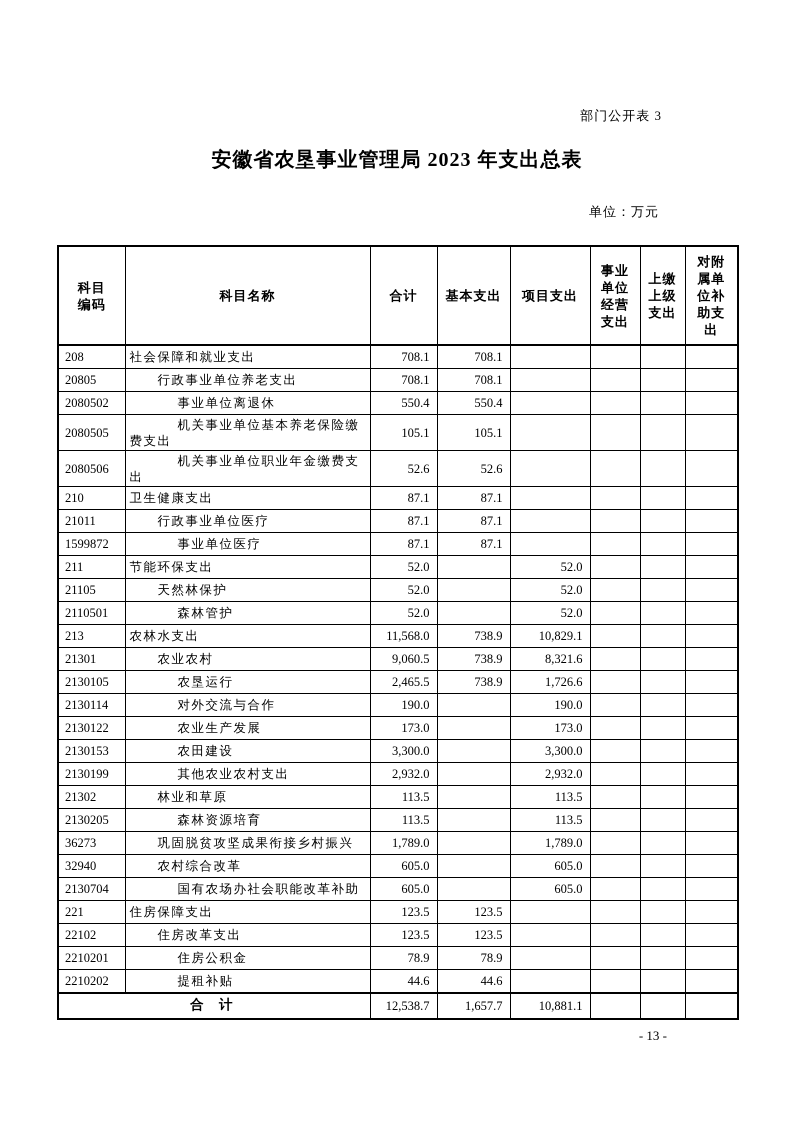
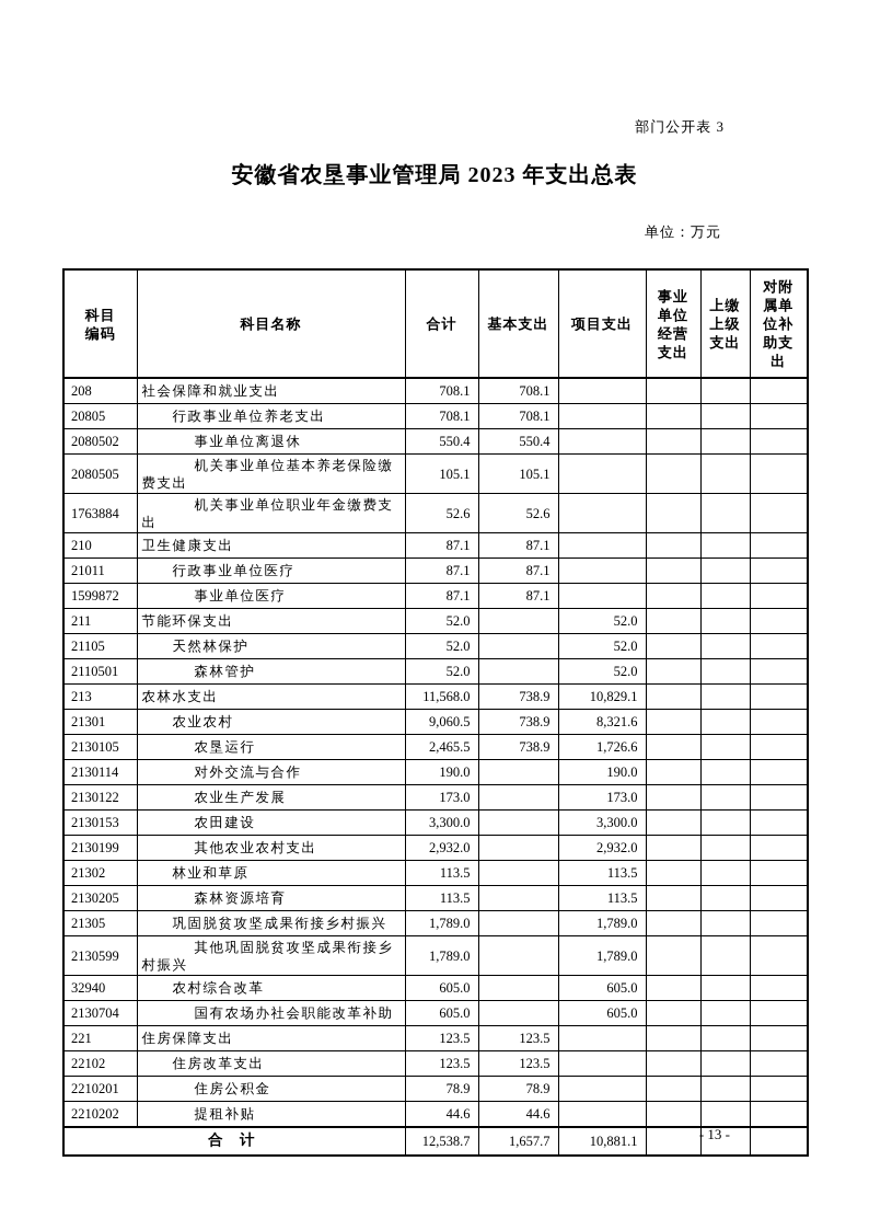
  部门公开表 3
  安徽省农垦事业管理局 2023 年支出总表
  单位：万元
  科目编码	科目名称	合计	基本支出	项目支出	事业单位经营支出	上缴上级支出	对附属单位补助支出
  208	社会保障和就业支出	708.1	708.1
  20805	行政事业单位养老支出	708.1	708.1
  2080502	事业单位离退休	550.4	550.4
  2080505	机关事业单位基本养老保险缴费支出	105.1	105.1
- 2080506	机关事业单位职业年金缴费支出	52.6	52.6
+ 1763884	机关事业单位职业年金缴费支出	52.6	52.6
  210	卫生健康支出	87.1	87.1
  21011	行政事业单位医疗	87.1	87.1
  1599872	事业单位医疗	87.1	87.1
  211	节能环保支出	52.0		52.0
  21105	天然林保护	52.0		52.0
  2110501	森林管护	52.0		52.0
  213	农林水支出	11,568.0	738.9	10,829.1
  21301	农业农村	9,060.5	738.9	8,321.6
  2130105	农垦运行	2,465.5	738.9	1,726.6
  2130114	对外交流与合作	190.0		190.0
  2130122	农业生产发展	173.0		173.0
  2130153	农田建设	3,300.0		3,300.0
  2130199	其他农业农村支出	2,932.0		2,932.0
  21302	林业和草原	113.5		113.5
  2130205	森林资源培育	113.5		113.5
- 36273	巩固脱贫攻坚成果衔接乡村振兴	1,789.0		1,789.0
+ 21305	巩固脱贫攻坚成果衔接乡村振兴	1,789.0		1,789.0
+ 2130599	其他巩固脱贫攻坚成果衔接乡村振兴	1,789.0		1,789.0
  32940	农村综合改革	605.0		605.0
  2130704	国有农场办社会职能改革补助	605.0		605.0
  221	住房保障支出	123.5	123.5
  22102	住房改革支出	123.5	123.5
  2210201	住房公积金	78.9	78.9
  2210202	提租补贴	44.6	44.6
  合 计	12,538.7	1,657.7	10,881.1
  - 13 -
